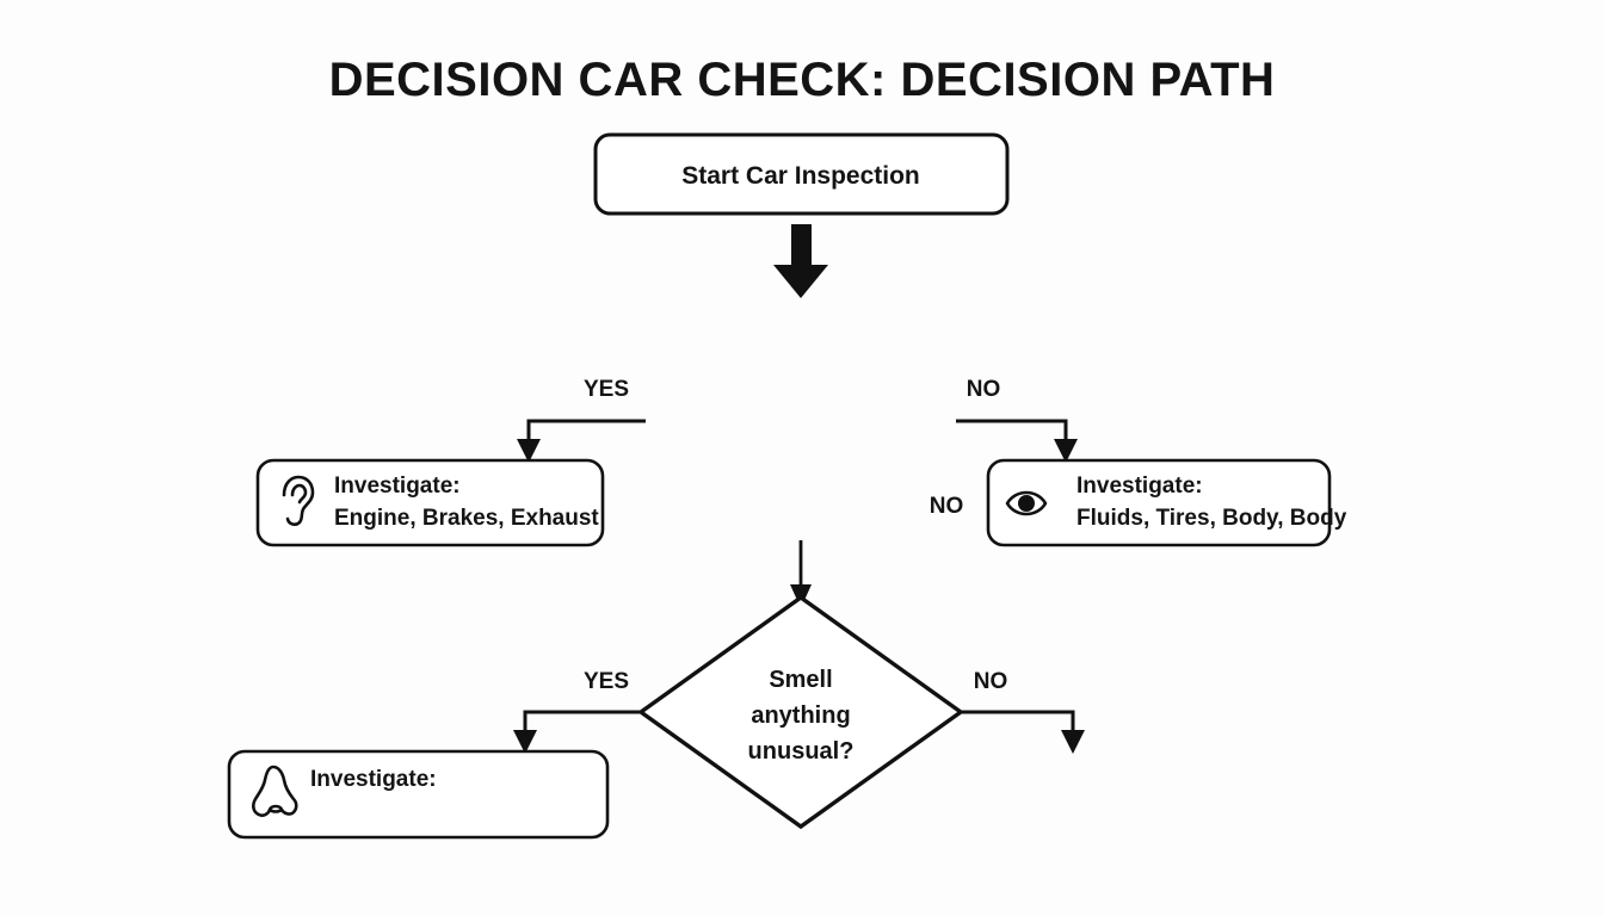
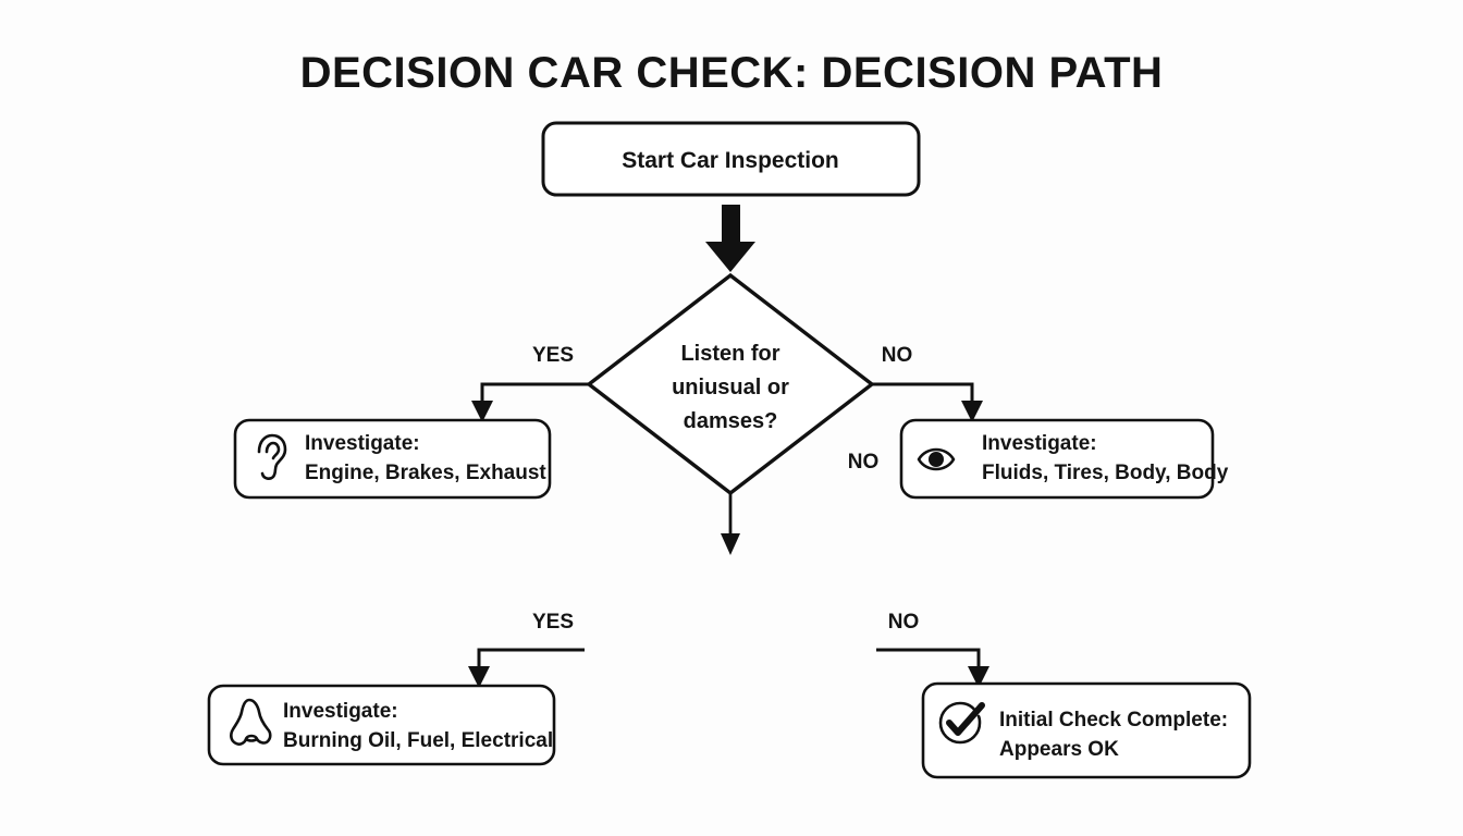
  DECISION CAR CHECK: DECISION PATH
  Start Car Inspection
+ Listen for
+ uniusual or
+ damses?
  YES
  NO
  NO
  Investigate:
  Engine, Brakes, Exhaust
  Investigate:
  Fluids, Tires, Body, Body
- Smell
- anything
- unusual?
  YES
  NO
  Investigate:
+ Burning Oil, Fuel, Electrical
+ Initial Check Complete:
+ Appears OK
